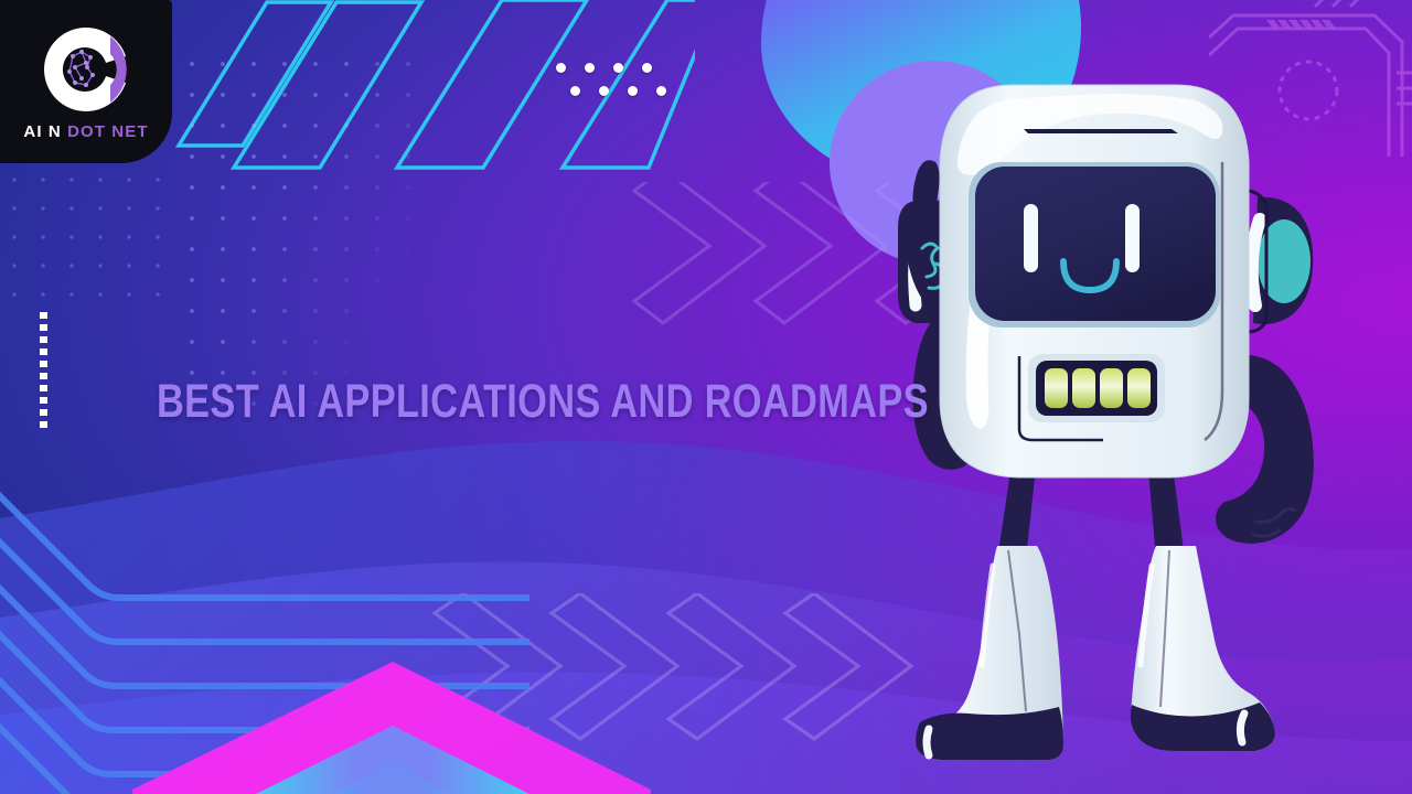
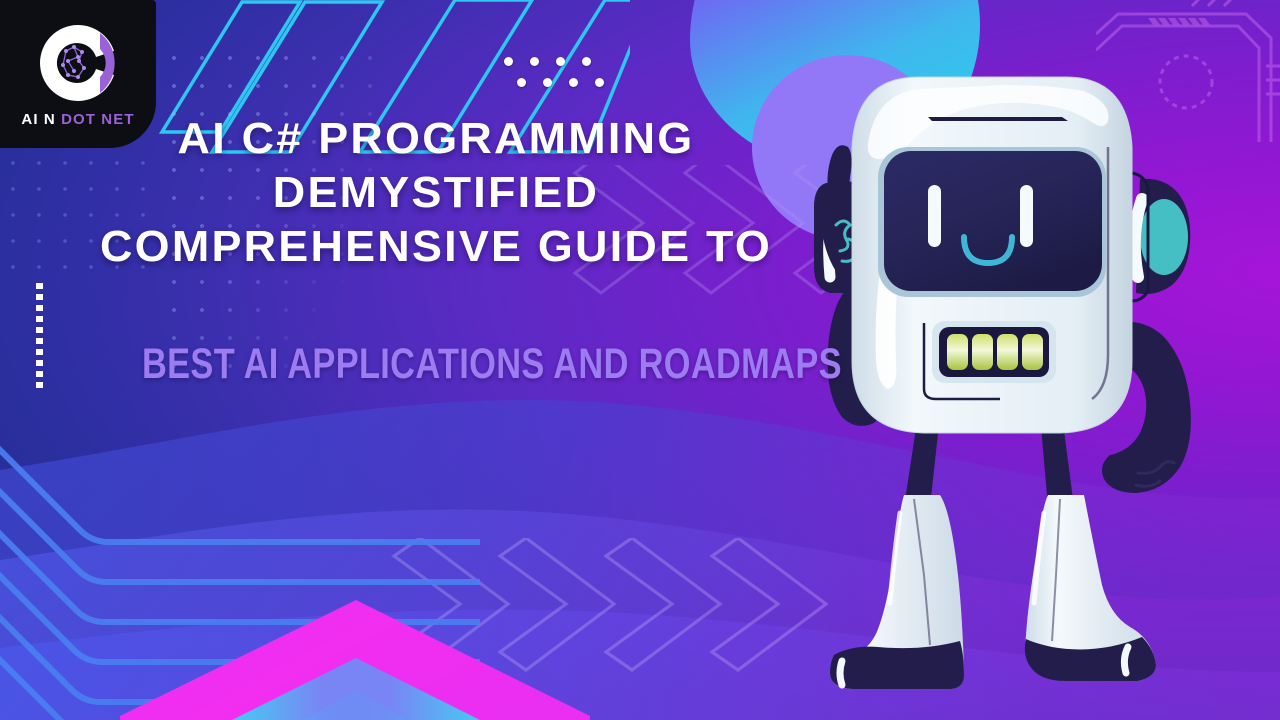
  AI N DOT NET
+ AI C# PROGRAMMING
+ DEMYSTIFIED
+ COMPREHENSIVE GUIDE TO
  BEST AI APPLICATIONS AND ROADMAPS
